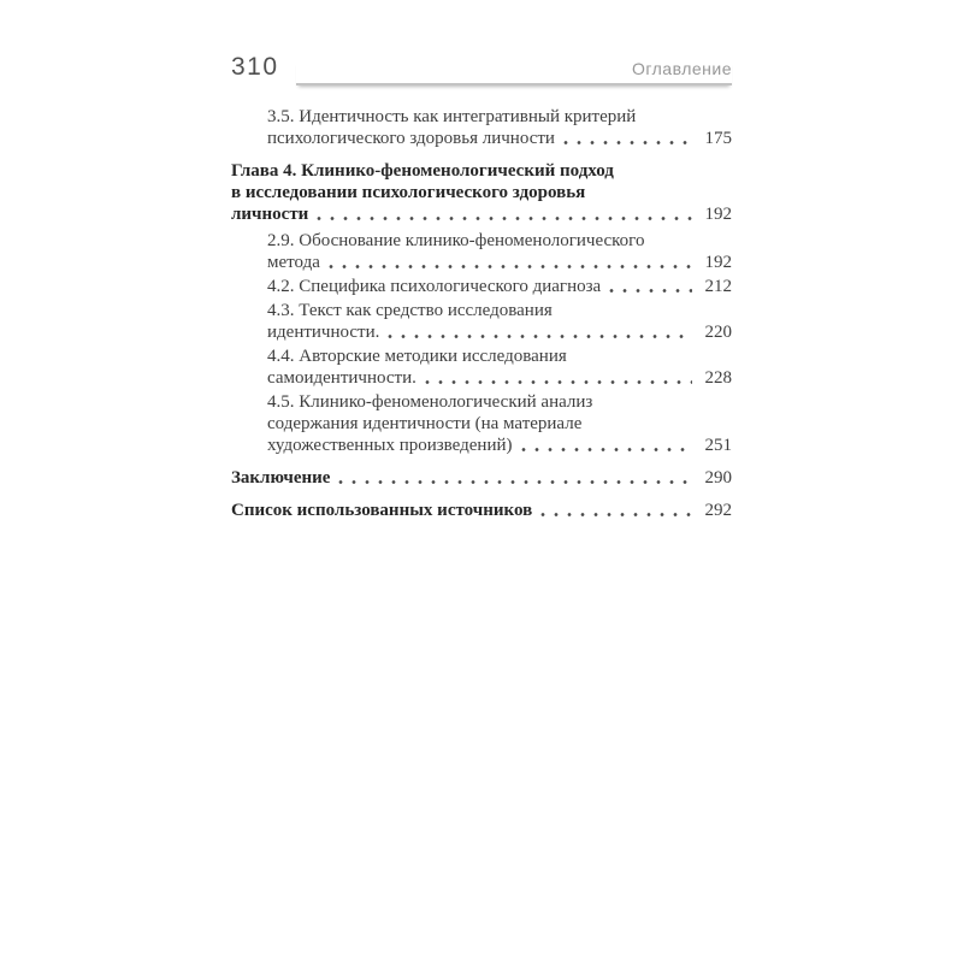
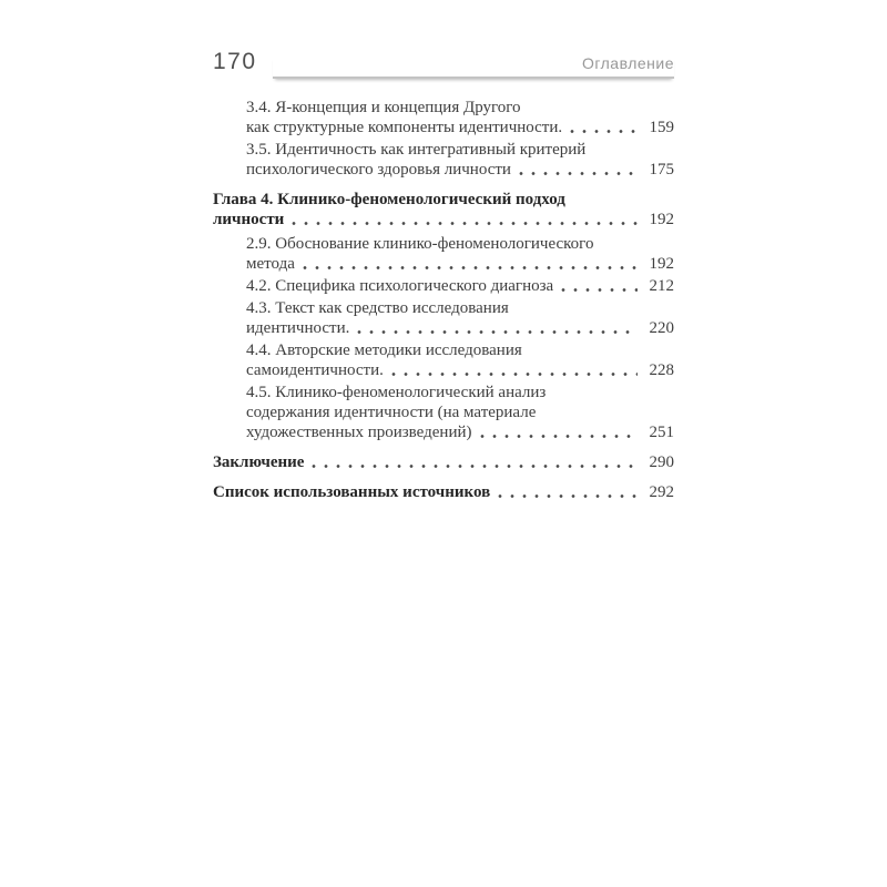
- 310
+ 170
  Оглавление
+ 3.4. Я-концепция и концепция Другого
+ как структурные компоненты идентичности.
+ 159
  3.5. Идентичность как интегративный критерий
  психологического здоровья личности
  175
  Глава 4. Клинико-феноменологический подход
- в исследовании психологического здоровья
  личности
  192
  2.9. Обоснование клинико-феноменологического
  метода
  192
  4.2. Специфика психологического диагноза
  212
  4.3. Текст как средство исследования
  идентичности.
  220
  4.4. Авторские методики исследования
  самоидентичности.
  228
  4.5. Клинико-феноменологический анализ
  содержания идентичности (на материале
  художественных произведений)
  251
  Заключение
  290
  Список использованных источников
  292
